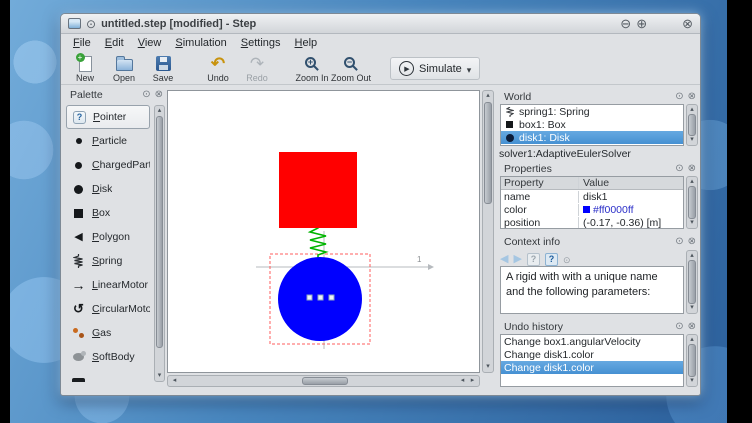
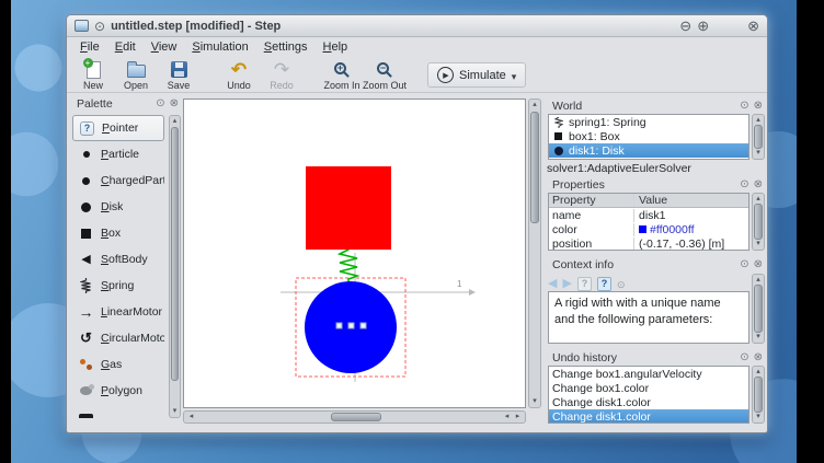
  untitled.step [modified] - Step
  File
  Edit
  View
  Simulation
  Settings
  Help
  New
  Open
  Save
  Undo
  Redo
  Zoom In
  Zoom Out
  Simulate
  Palette
  Pointer
  Particle
  ChargedPar
  Disk
  Box
- Polygon
+ SoftBody
  Spring
  LinearMotor
  CircularMoto
  Gas
- SoftBody
+ Polygon
  1
  World
  spring1: Spring
  box1: Box
  disk1: Disk
  solver1:AdaptiveEulerSolver
  Properties
  Property
  Value
  name
  disk1
  color
  #ff0000ff
  position
  (-0.17, -0.36) [m]
  Context info
  A rigid with with a unique name and the following parameters:
  Undo history
  Change box1.angularVelocity
+ Change box1.color
  Change disk1.color
  Change disk1.color
